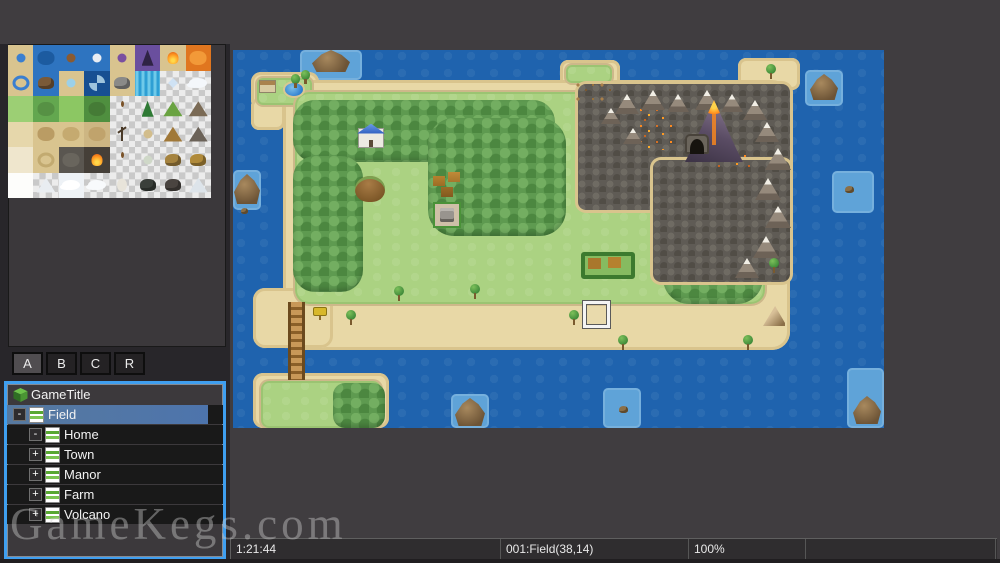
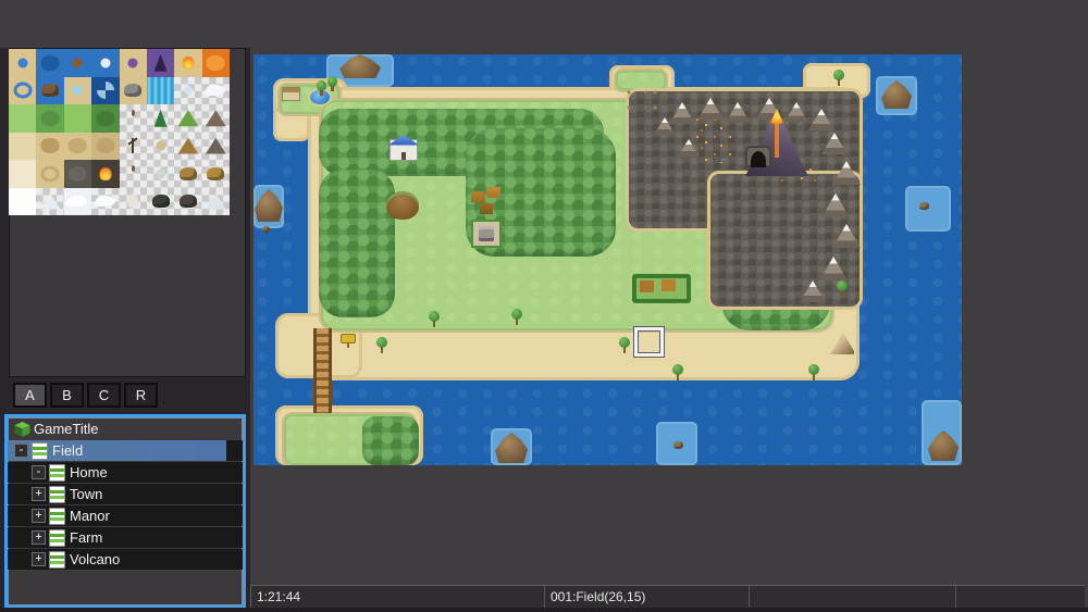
  A
  B
  C
  R
  GameTitle
  -
  Field
  -
  Home
  +
  Town
  +
  Manor
  +
  Farm
  +
  Volcano
  1:21:44
- 001:Field(38,14)
+ 001:Field(26,15)
- 100%
- GameKegs.com
